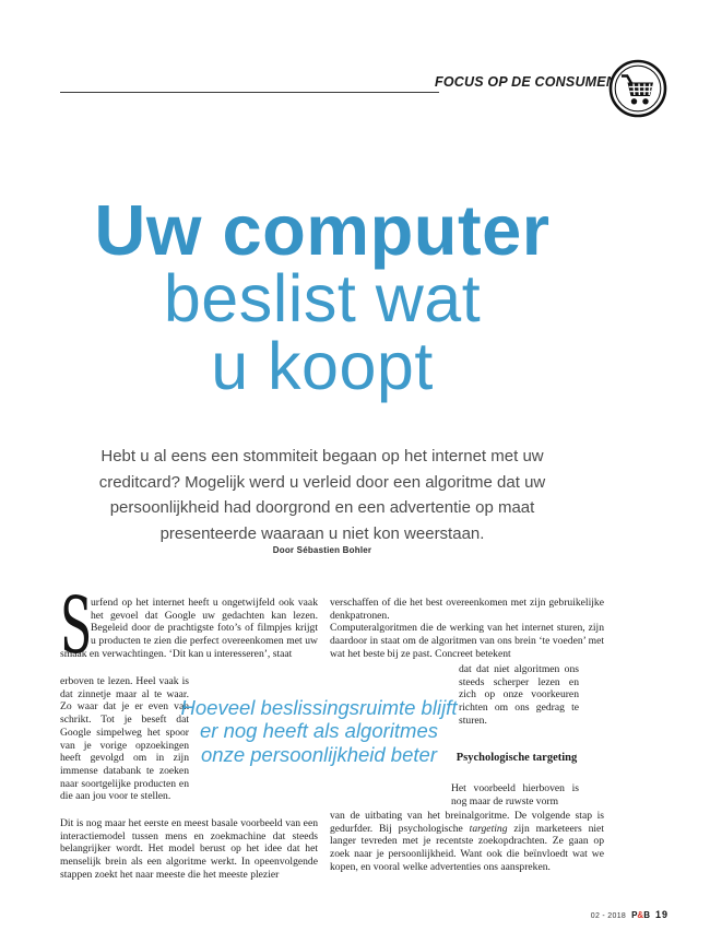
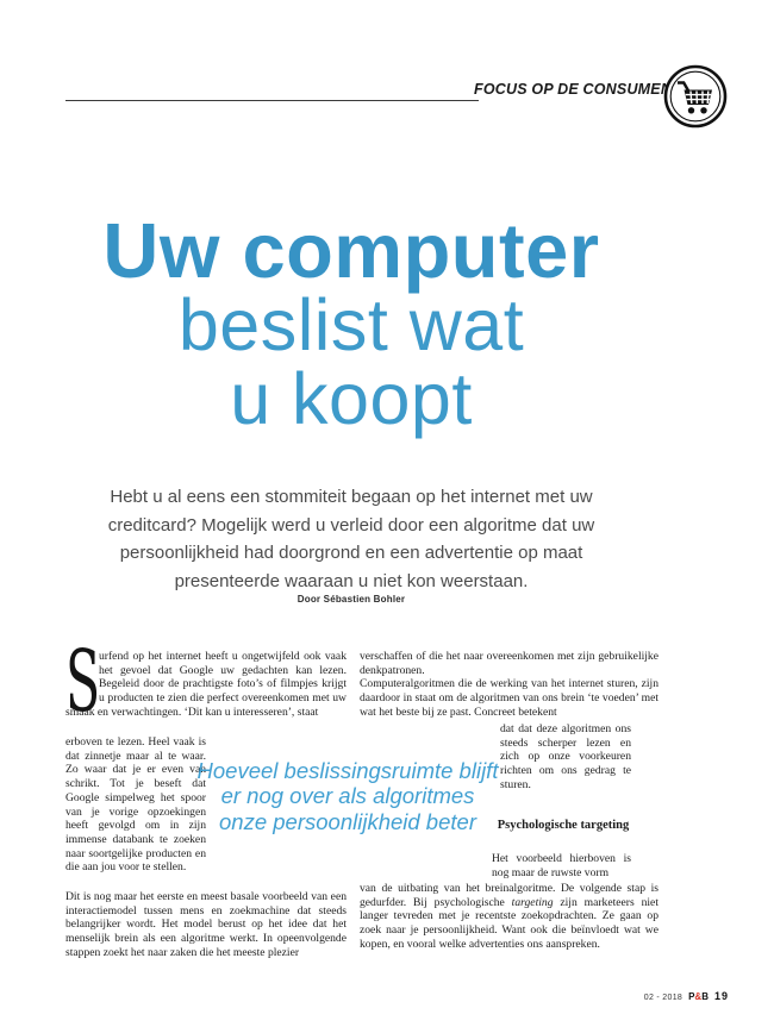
  FOCUS OP DE CONSUME
  Uw computer
  beslist wat
  u koopt
  Hebt u al eens een stommiteit begaan op het internet met uw creditcard? Mogelijk werd u verleid door een algoritme dat uw persoonlijkheid had doorgrond en een advertentie op maat presenteerde waaraan u niet kon weerstaan.
  Door Sébastien Bohler
  S
  urfend op het internet heeft u ongetwijfeld ook vaak het gevoel dat Google uw gedachten kan lezen. Begeleid door de prachtigste foto’s of filmpjes krijgt u producten te zien die perfect overeenkomen met uw smaak en verwachtingen. ‘Dit kan u interesseren’, staat
  erboven te lezen. Heel vaak is dat zinnetje maar al te waar. Zo waar dat je er even van schrikt. Tot je beseft dat Google simpelweg het spoor van je vorige opzoekingen heeft gevolgd om in zijn immense databank te zoeken naar soortgelijke producten en die aan jou voor te stellen.
- Dit is nog maar het eerste en meest basale voorbeeld van een interactiemodel tussen mens en zoekmachine dat steeds belangrijker wordt. Het model berust op het idee dat het menselijk brein als een algoritme werkt. In opeenvolgende stappen zoekt het naar meeste die het meeste plezier
+ Dit is nog maar het eerste en meest basale voorbeeld van een interactiemodel tussen mens en zoekmachine dat steeds belangrijker wordt. Het model berust op het idee dat het menselijk brein als een algoritme werkt. In opeenvolgende stappen zoekt het naar zaken die het meeste plezier
  Hoeveel beslissingsruimte blijft
- er nog heeft als algoritmes
+ er nog over als algoritmes
  onze persoonlijkheid beter
- verschaffen of die het best overeenkomen met zijn gebruikelijke denkpatronen.
+ verschaffen of die het naar overeenkomen met zijn gebruikelijke denkpatronen.
  Computeralgoritmen die de werking van het internet sturen, zijn daardoor in staat om de algoritmen van ons brein ‘te voeden’ met wat het beste bij ze past. Concreet betekent
- dat dat niet algoritmen ons steeds scherper lezen en zich op onze voorkeuren richten om ons gedrag te sturen.
+ dat dat deze algoritmen ons steeds scherper lezen en zich op onze voorkeuren richten om ons gedrag te sturen.
  Psychologische targeting
  Het voorbeeld hierboven is nog maar de ruwste vorm
  van de uitbating van het breinalgoritme. De volgende stap is gedurfder. Bij psychologische targeting zijn marketeers niet langer tevreden met je recentste zoekopdrachten. Ze gaan op zoek naar je persoonlijkheid. Want ook die beïnvloedt wat we kopen, en vooral welke advertenties ons aanspreken.
  P&B
  19
